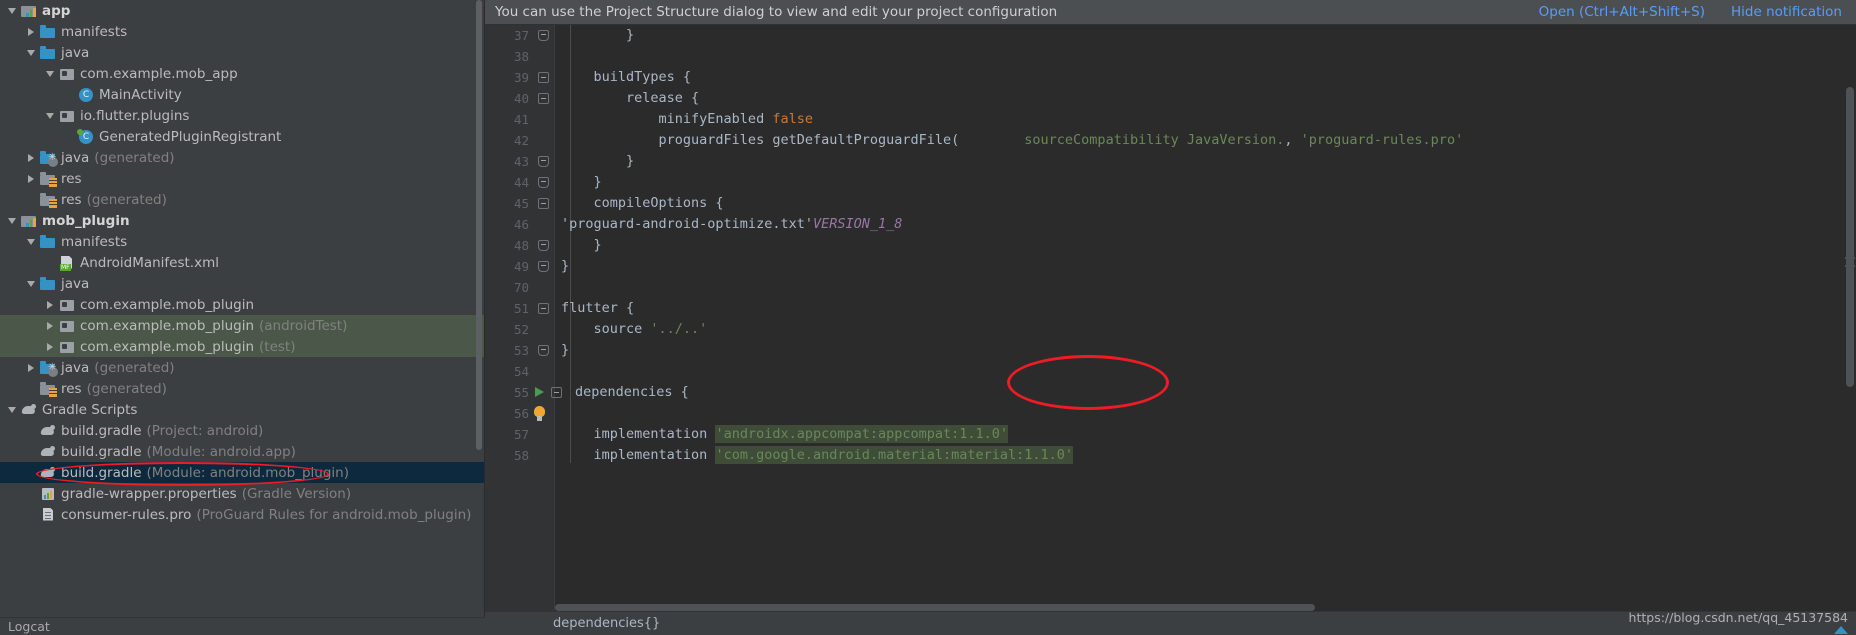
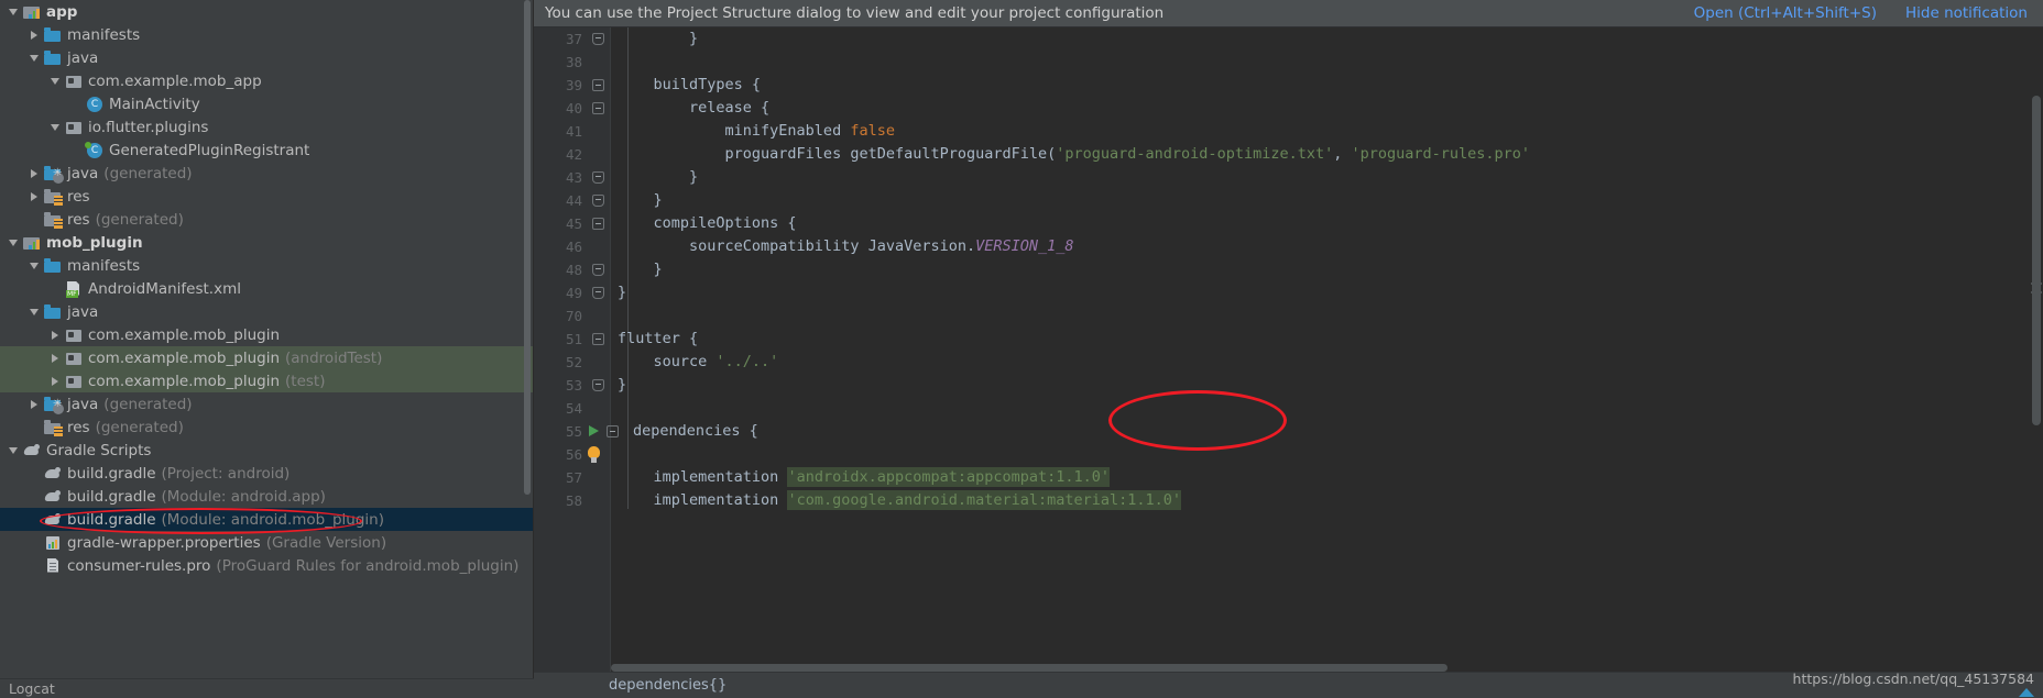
  app
  manifests
  java
  com.example.mob_app
  MainActivity
  io.flutter.plugins
  GeneratedPluginRegistrant
  java
  (generated)
  res
  res
  (generated)
  mob_plugin
  manifests
  AndroidManifest.xml
  java
  com.example.mob_plugin
  com.example.mob_plugin
  (androidTest)
  com.example.mob_plugin
  (test)
  java
  (generated)
  res
  (generated)
  Gradle Scripts
  build.gradle
  (Project: android)
  build.gradle
  (Module: android.app)
  build.gradle
  (Module: android.mob_plugin)
  gradle-wrapper.properties
  (Gradle Version)
  consumer-rules.pro
  (ProGuard Rules for android.mob_plugin)
  Logcat
  You can use the Project Structure dialog to view and edit your project configuration
  Open (Ctrl+Alt+Shift+S)
  Hide notification
  37
  }
  38
  39
  buildTypes {
  40
  release {
  41
  minifyEnabled false
  42
- proguardFiles getDefaultProguardFile( sourceCompatibility JavaVersion., 'proguard-rules.pro'
+ proguardFiles getDefaultProguardFile('proguard-android-optimize.txt', 'proguard-rules.pro'
  43
  }
  44
  }
  45
  compileOptions {
  46
- 'proguard-android-optimize.txt'VERSION_1_8
+ sourceCompatibility JavaVersion.VERSION_1_8
  48
  }
  49
  }
  70
  51
  flutter {
  52
  source '../..'
  53
  }
  54
  55
  dependencies {
  56
  57
  implementation 'androidx.appcompat:appcompat:1.1.0'
  58
  implementation 'com.google.android.material:material:1.1.0'
  dependencies{}
  https://blog.csdn.net/qq_45137584
